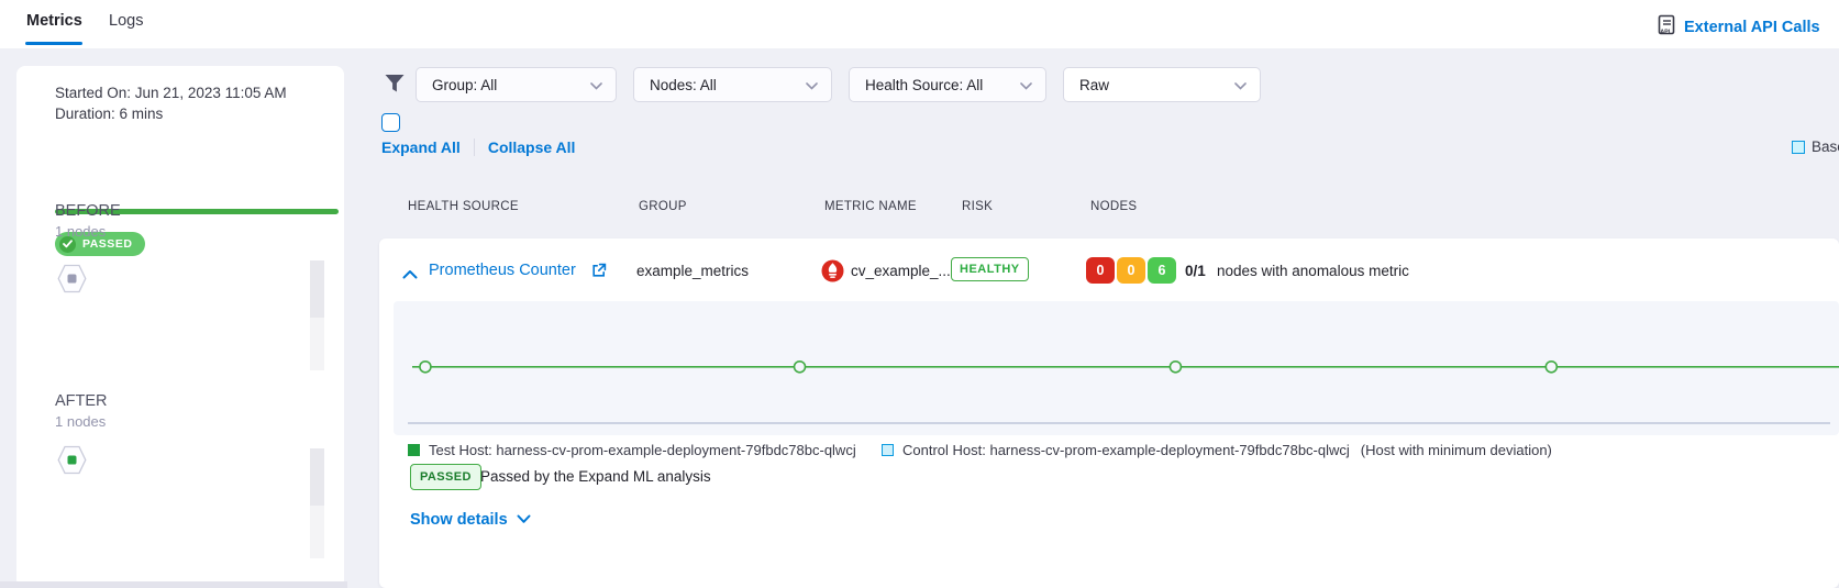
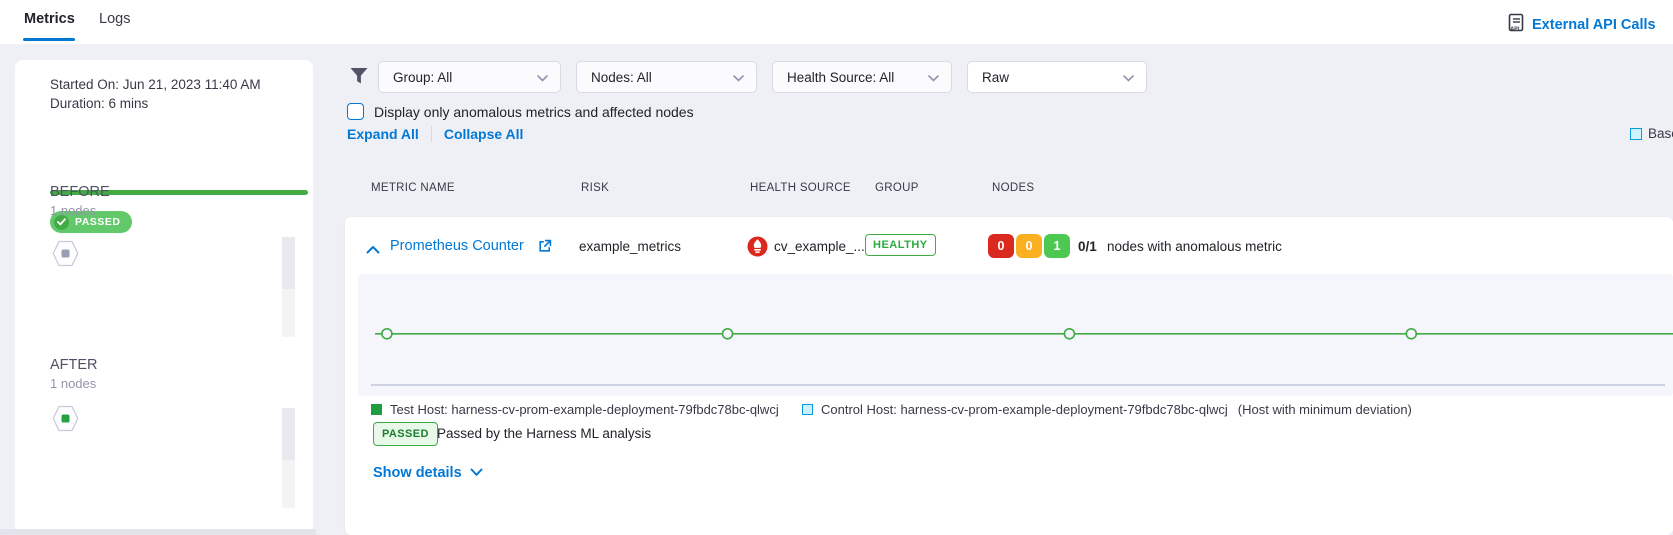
  Metrics
  Logs
  External API Calls
- Started On: Jun 21, 2023 11:05 AM
+ Started On: Jun 21, 2023 11:40 AM
  Duration: 6 mins
  PASSED
  BEFORE
  1 nodes
  AFTER
  1 nodes
  Group: All
  Nodes: All
  Health Source: All
  Raw
+ Display only anomalous metrics and affected nodes
  Expand All
  Collapse All
  Bas
- HEALTH SOURCE
+ METRIC NAME
- GROUP
+ RISK
- METRIC NAME
+ HEALTH SOURCE
- RISK
+ GROUP
  NODES
  Prometheus Counter
  example_metrics
  cv_example_...
  HEALTHY
  0
  0
- 6
+ 1
  0/1
  nodes with anomalous metric
  Test Host: harness-cv-prom-example-deployment-79fbdc78bc-qlwcj
  Control Host: harness-cv-prom-example-deployment-79fbdc78bc-qlwcj
  (Host with minimum deviation)
  PASSED
- Passed by the Expand ML analysis
+ Passed by the Harness ML analysis
  Show details
